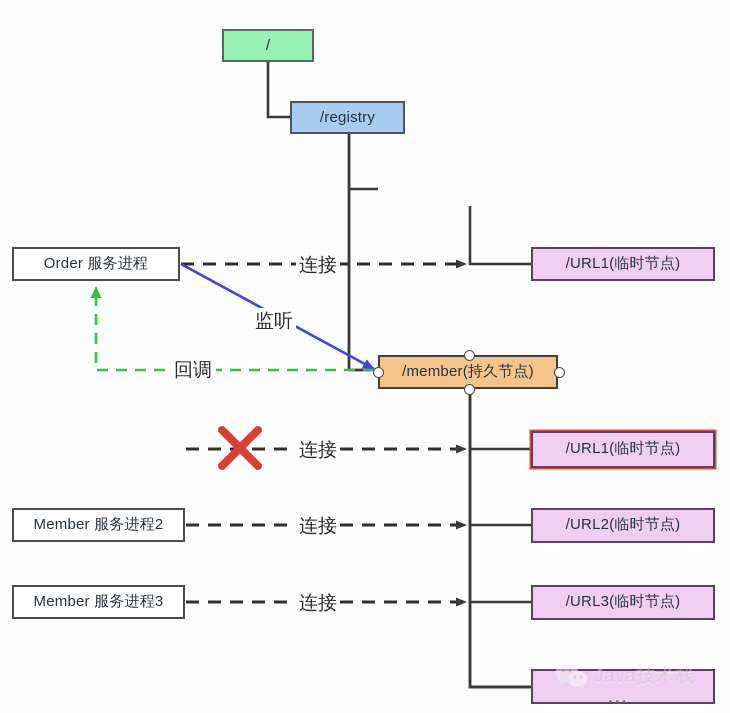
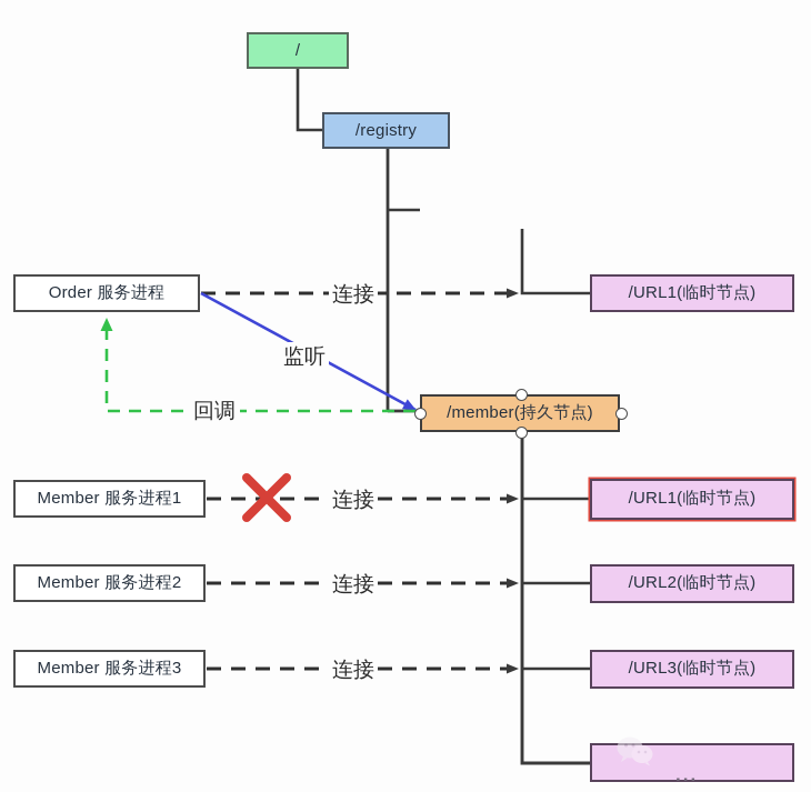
  /
  /registry
  /URL1(临时节点)
  /member(持久节点)
  /URL1(临时节点)
  /URL2(临时节点)
  /URL3(临时节点)
  ...
  Order 服务进程
+ Member 服务进程1
  Member 服务进程2
  Member 服务进程3
  连接
  监听
  回调
  连接
  连接
  连接
- Java技术栈
